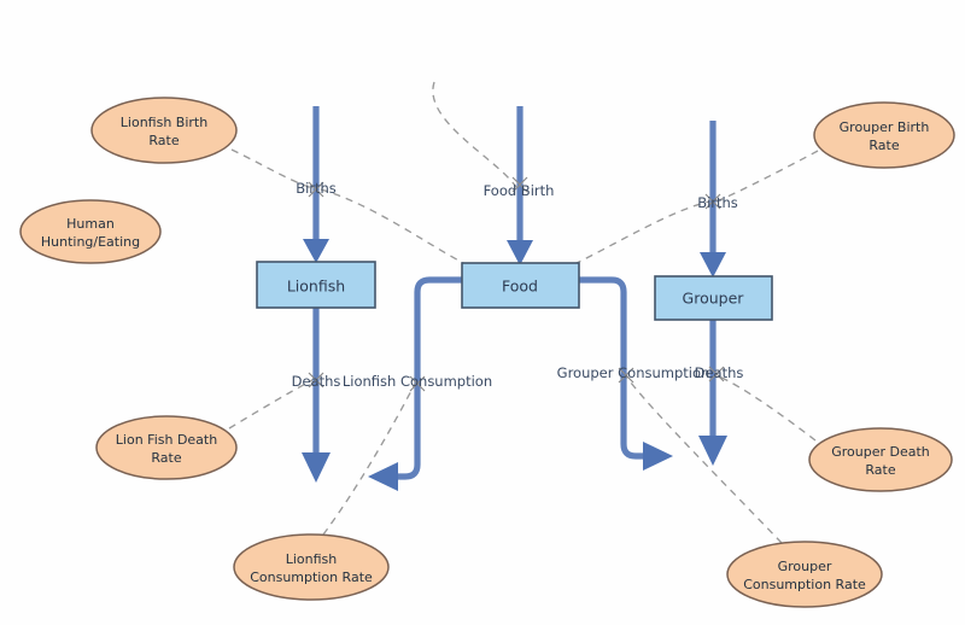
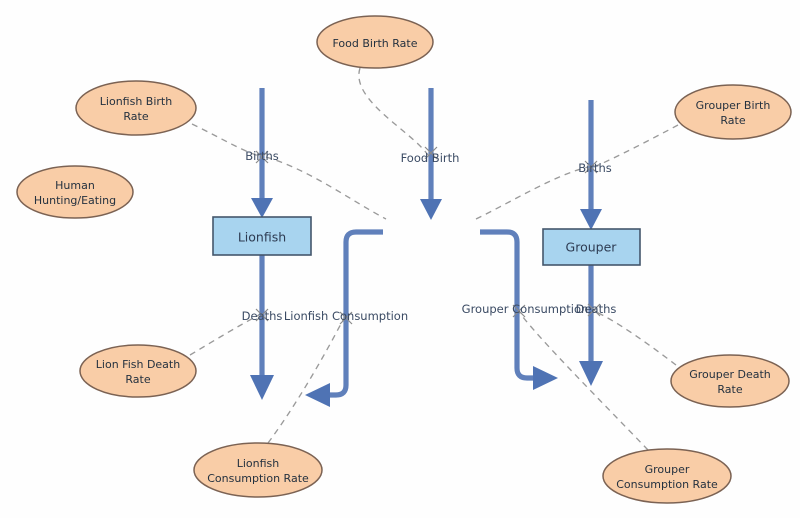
  Lionfish
- Food
  Grouper
  Lionfish Birth
  Rate
+ Food Birth Rate
  Grouper Birth
  Rate
  Human
  Hunting/Eating
  Lion Fish Death
  Rate
  Grouper Death
  Rate
  Lionfish
  Consumption Rate
  Grouper
  Consumption Rate
  Births
  Food Birth
  Births
  Deaths
  Lionfish Consumption
  Grouper Consumption
  Deaths
